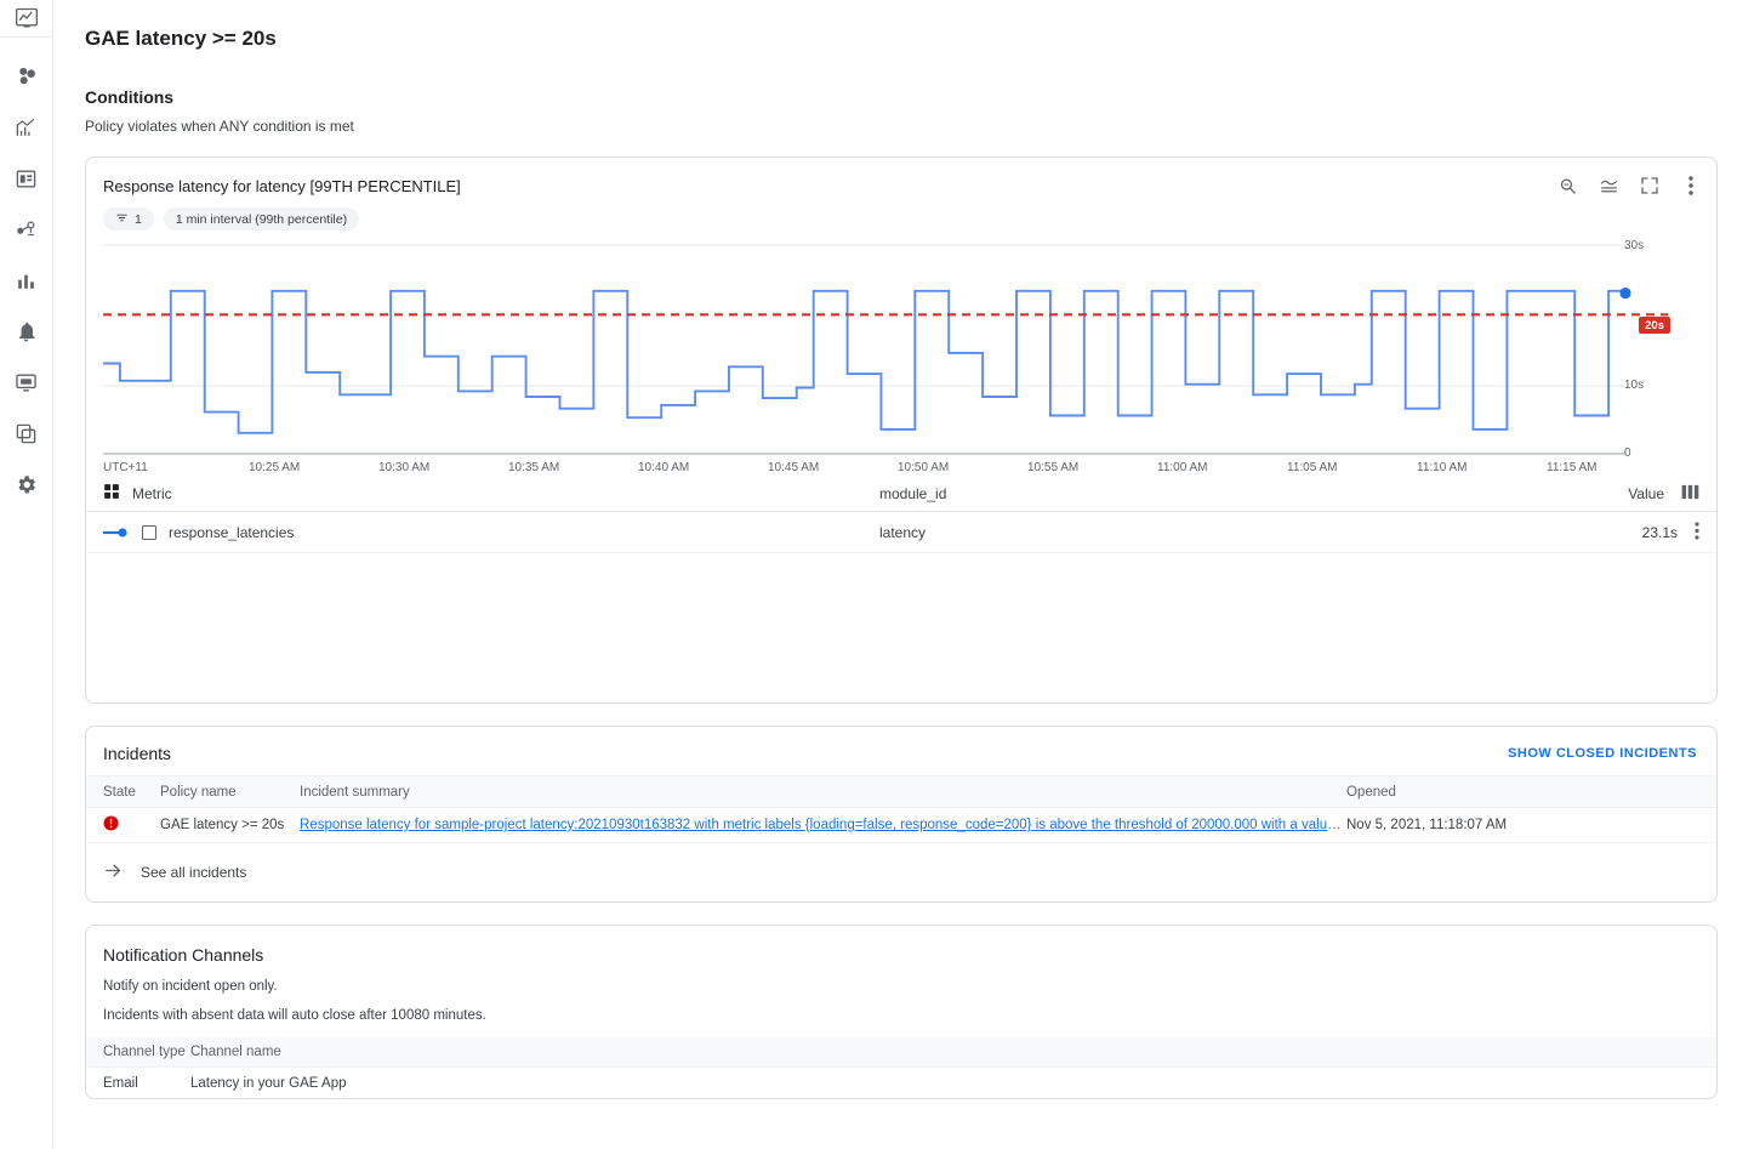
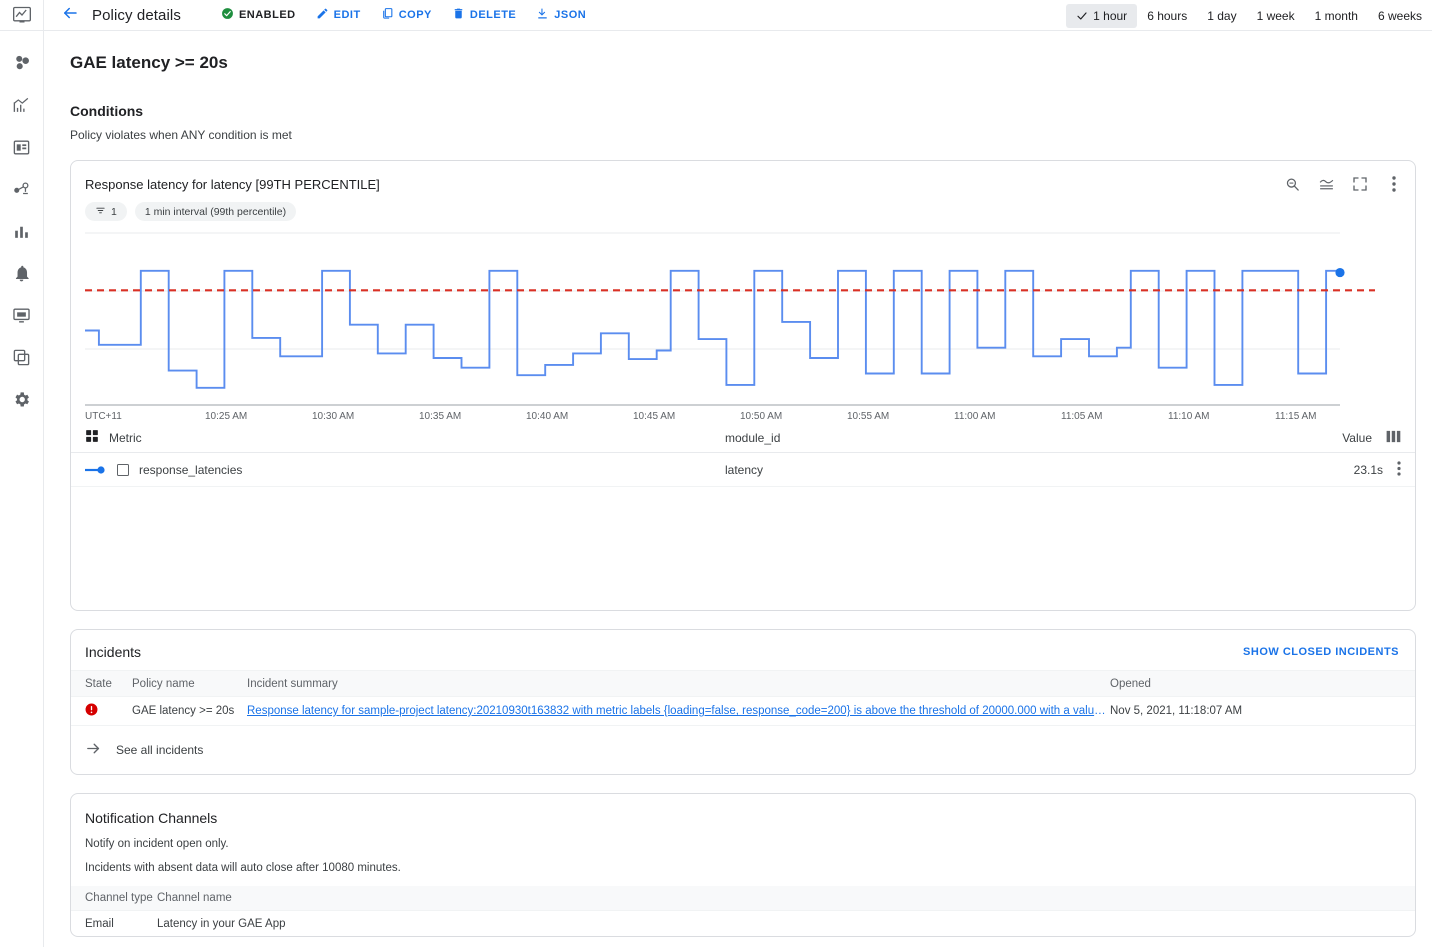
+ Policy details
+ ENABLED
+ EDIT
+ COPY
+ DELETE
+ JSON
+ 1 hour
+ 6 hours
+ 1 day
+ 1 week
+ 1 month
+ 6 weeks
  GAE latency >= 20s
  Conditions
  Policy violates when ANY condition is met
  Response latency for latency [99TH PERCENTILE]
  1
  1 min interval (99th percentile)
- 30s
- 10s
- 0
- 20s
  UTC+11
  10:25 AM
  10:30 AM
  10:35 AM
  10:40 AM
  10:45 AM
  10:50 AM
  10:55 AM
  11:00 AM
  11:05 AM
  11:10 AM
  11:15 AM
  Metric
  module_id
  Value
  response_latencies
  latency
  23.1s
  Incidents
  SHOW CLOSED INCIDENTS
  State
  Policy name
  Incident summary
  Opened
  GAE latency >= 20s
  Response latency for sample-project latency:20210930t163832 with metric labels {loading=false, response_code=200} is above the threshold of 20000.000 with a value o
  Nov 5, 2021, 11:18:07 AM
  See all incidents
  Notification Channels
  Notify on incident open only.
  Incidents with absent data will auto close after 10080 minutes.
  Channel type
  Channel name
  Email
  Latency in your GAE App
